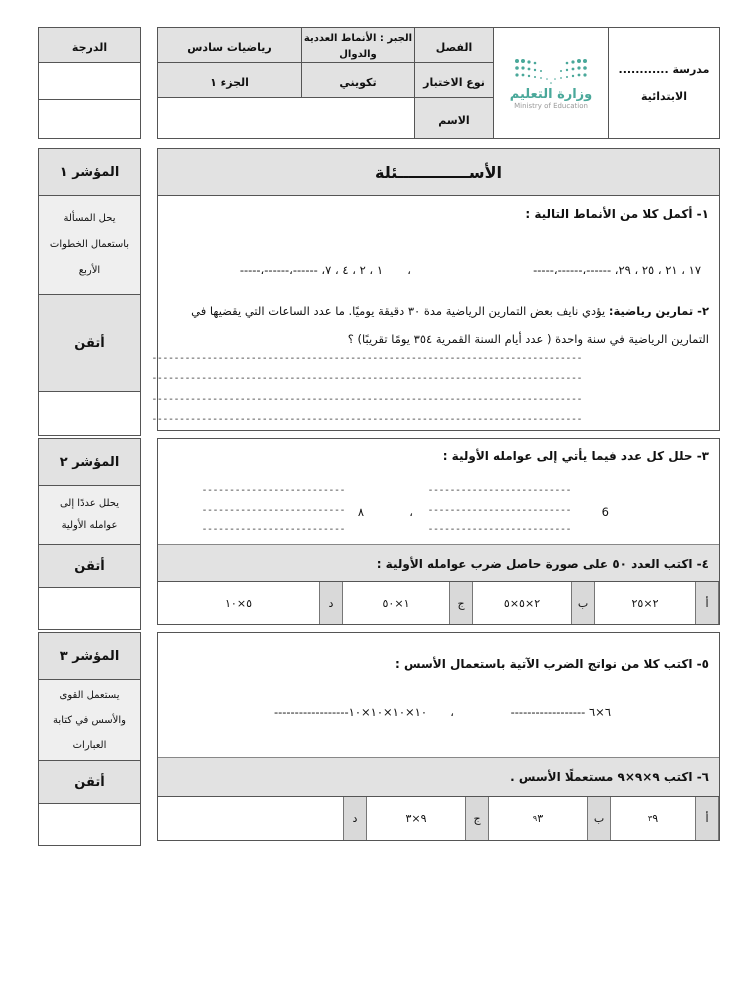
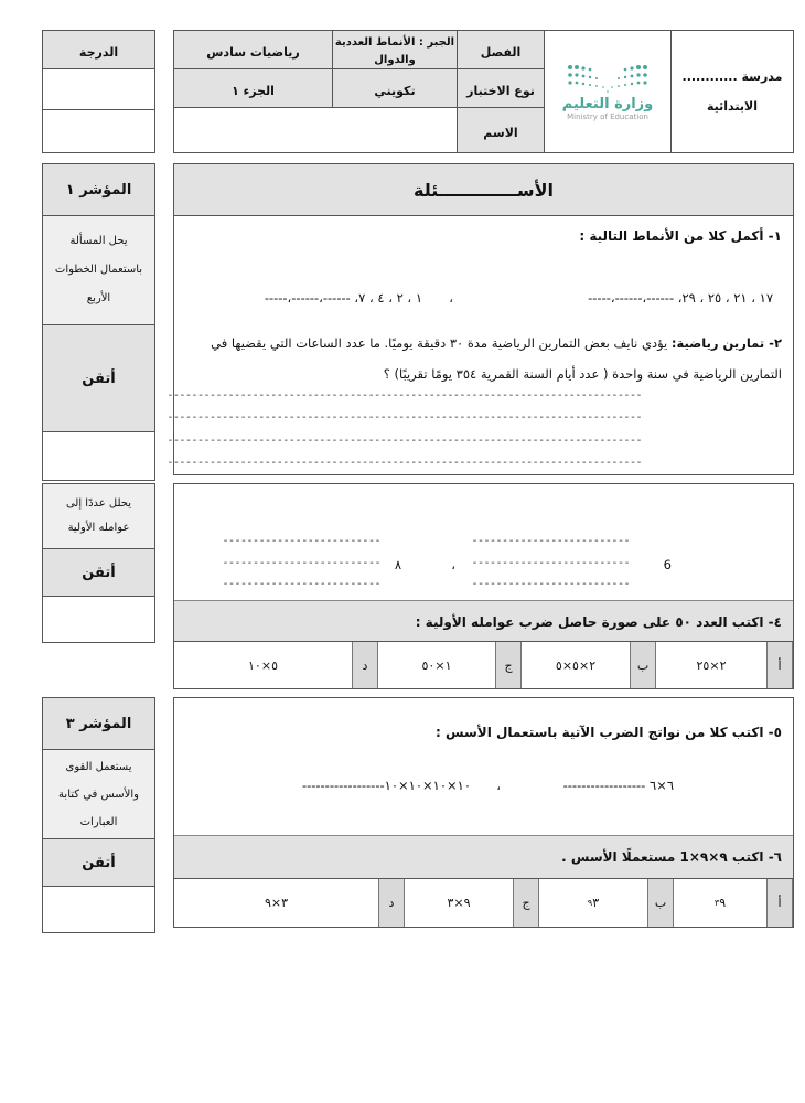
  مدرسة ............ الابتدائية	وزارة التعليم Ministry of Education	الفصل	الجبر : الأنماط العددية والدوال	رياضيات سادس
  نوع الاختبار	تكويني	الجزء ١
  الاسم
  الدرجة
  المؤشر ١
  يحل المسألة باستعمال الخطوات الأربع
  أتقن
  الأســـــــــــــئلة
  ١- أكمل كلا من الأنماط التالية :
  ١٧ ، ٢١ ، ٢٥ ، ٢٩، ------،------،-----
  ،
  ١ ، ٢ ، ٤ ، ٧، ------،------،-----
  ٢- تمارين رياضية: يؤدي نايف بعض التمارين الرياضية مدة ٣٠ دقيقة يوميًا. ما عدد الساعات التي يقضيها في التمارين الرياضية في سنة واحدة ( عدد أيام السنة القمرية ٣٥٤ يومًا تقريبًا) ؟
  ------------------------------------------------------------------------------
  ------------------------------------------------------------------------------
  ------------------------------------------------------------------------------
  ------------------------------------------------------------------------------
- المؤشر ٢
  يحلل عددًا إلى عوامله الأولية
  أتقن
- ٣- حلل كل عدد فيما يأتي إلى عوامله الأولية :
  6
  --------------------------
  --------------------------
  --------------------------
  ،
  ٨
  --------------------------
  --------------------------
  --------------------------
  ٤- اكتب العدد ٥٠ على صورة حاصل ضرب عوامله الأولية :
  أ
  ٢×٢٥
  ب
  ٢×٥×٥
  ج
  ١×٥٠
  د
  ٥×١٠
  المؤشر ٣
  يستعمل القوى والأسس في كتابة العبارات
  أتقن
  ٥- اكتب كلا من نواتج الضرب الآتية باستعمال الأسس :
  ٦×٦ ------------------
  ،
  ١٠×١٠×١٠×١٠------------------
- ٦- اكتب ٩×٩×٩ مستعملًا الأسس .
+ ٦- اكتب ٩×٩×1 مستعملًا الأسس .
  أ
  ٩
  ٣
  ب
  ٣
  ٩
  ج
  ٩×٣
  د
+ ٣×٩
